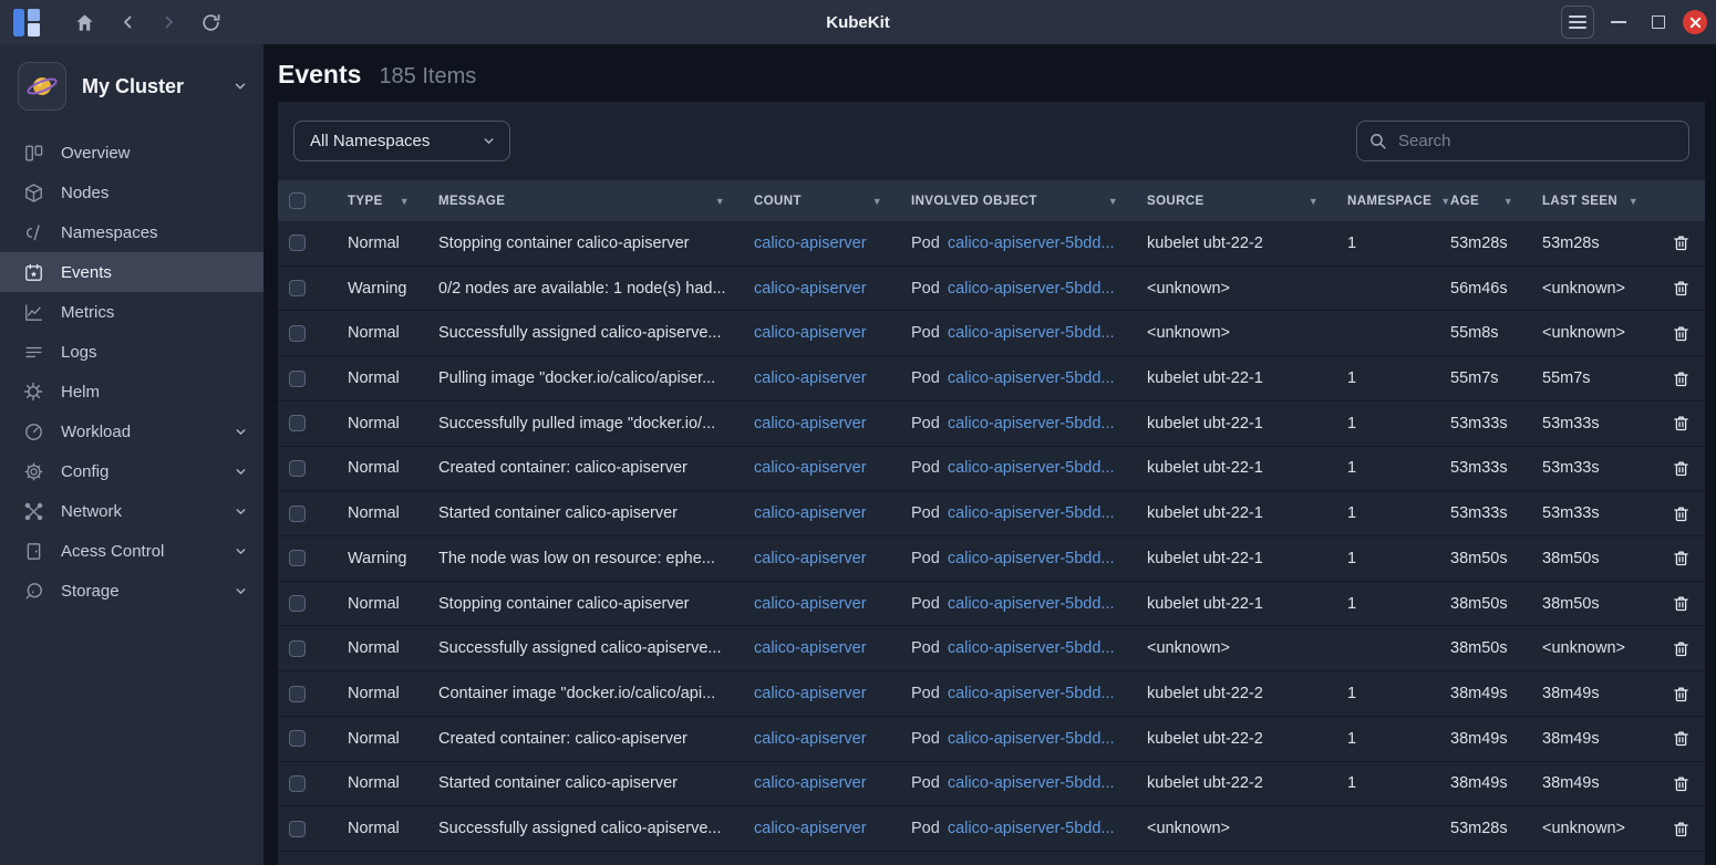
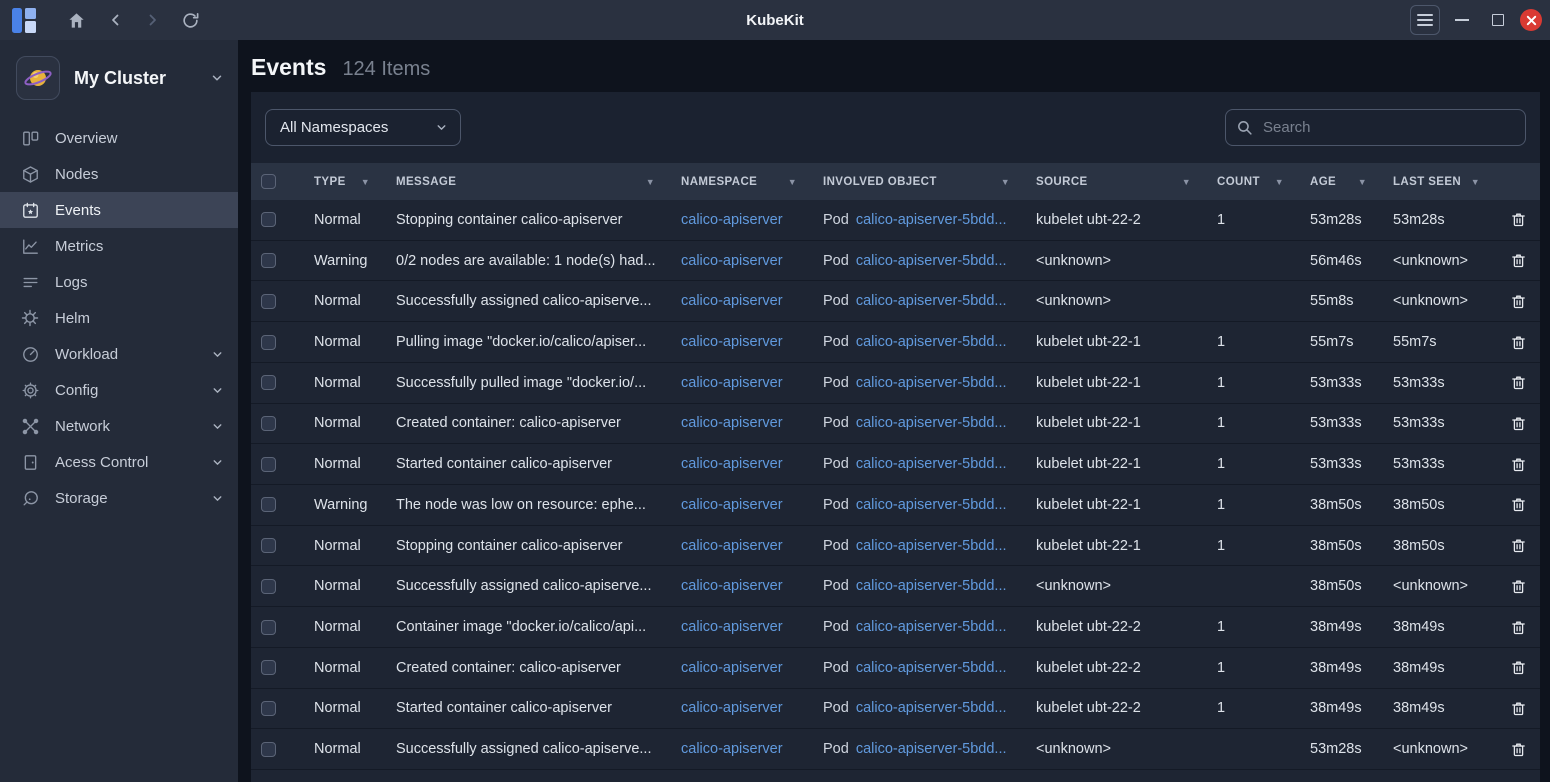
  KubeKit
  My Cluster
  Overview
  Nodes
- Namespaces
  Events
  Metrics
  Logs
  Helm
  Workload
  Config
  Network
  Acess Control
  Storage
  Events
- 185 Items
+ 124 Items
  All Namespaces
  Search
  TYPE
  ▼
  MESSAGE
  ▼
- COUNT
+ NAMESPACE
  ▼
  INVOLVED OBJECT
  ▼
  SOURCE
  ▼
- NAMESPACE
+ COUNT
  ▼
  AGE
  ▼
  LAST SEEN
  ▼
  Normal
  Stopping container calico-apiserver
  calico-apiserver
  Pod calico-apiserver-5bdd...
  kubelet ubt-22-2
  1
  53m28s
  53m28s
  Warning
  0/2 nodes are available: 1 node(s) had...
  calico-apiserver
  Pod calico-apiserver-5bdd...
  <unknown>
  56m46s
  <unknown>
  Normal
  Successfully assigned calico-apiserve...
  calico-apiserver
  Pod calico-apiserver-5bdd...
  <unknown>
  55m8s
  <unknown>
  Normal
  Pulling image "docker.io/calico/apiser...
  calico-apiserver
  Pod calico-apiserver-5bdd...
  kubelet ubt-22-1
  1
  55m7s
  55m7s
  Normal
  Successfully pulled image "docker.io/...
  calico-apiserver
  Pod calico-apiserver-5bdd...
  kubelet ubt-22-1
  1
  53m33s
  53m33s
  Normal
  Created container: calico-apiserver
  calico-apiserver
  Pod calico-apiserver-5bdd...
  kubelet ubt-22-1
  1
  53m33s
  53m33s
  Normal
  Started container calico-apiserver
  calico-apiserver
  Pod calico-apiserver-5bdd...
  kubelet ubt-22-1
  1
  53m33s
  53m33s
  Warning
  The node was low on resource: ephe...
  calico-apiserver
  Pod calico-apiserver-5bdd...
  kubelet ubt-22-1
  1
  38m50s
  38m50s
  Normal
  Stopping container calico-apiserver
  calico-apiserver
  Pod calico-apiserver-5bdd...
  kubelet ubt-22-1
  1
  38m50s
  38m50s
  Normal
  Successfully assigned calico-apiserve...
  calico-apiserver
  Pod calico-apiserver-5bdd...
  <unknown>
  38m50s
  <unknown>
  Normal
  Container image "docker.io/calico/api...
  calico-apiserver
  Pod calico-apiserver-5bdd...
  kubelet ubt-22-2
  1
  38m49s
  38m49s
  Normal
  Created container: calico-apiserver
  calico-apiserver
  Pod calico-apiserver-5bdd...
  kubelet ubt-22-2
  1
  38m49s
  38m49s
  Normal
  Started container calico-apiserver
  calico-apiserver
  Pod calico-apiserver-5bdd...
  kubelet ubt-22-2
  1
  38m49s
  38m49s
  Normal
  Successfully assigned calico-apiserve...
  calico-apiserver
  Pod calico-apiserver-5bdd...
  <unknown>
  53m28s
  <unknown>
